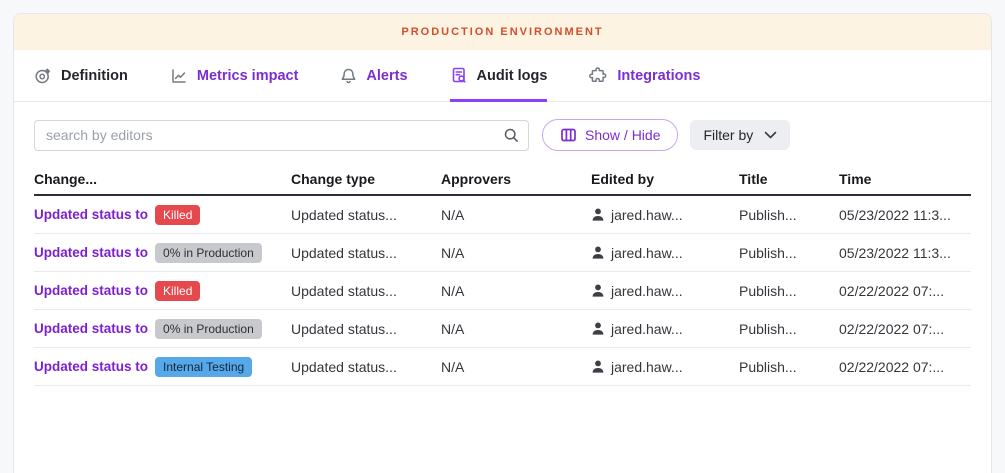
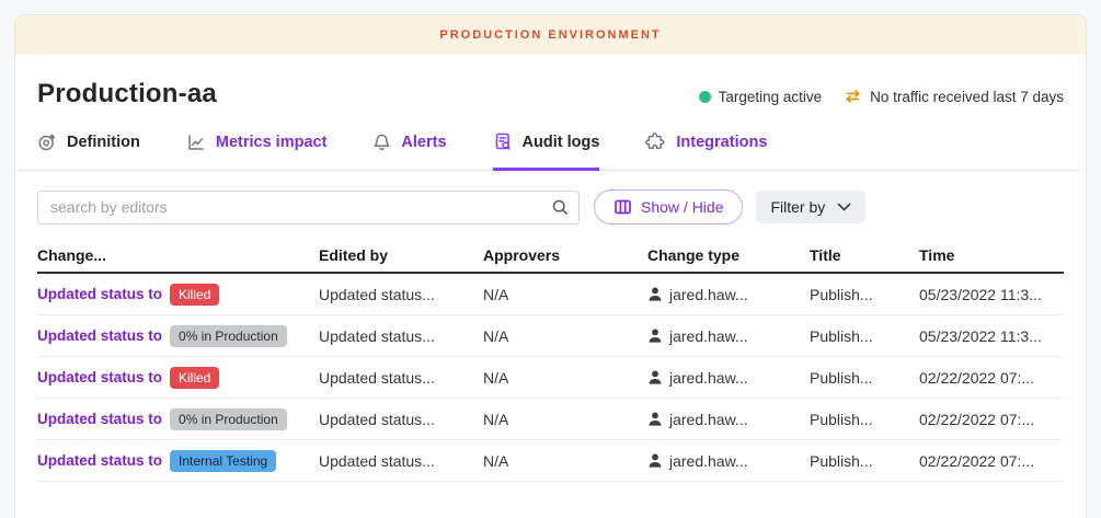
  PRODUCTION ENVIRONMENT
+ Production-aa
+ Targeting active
+ No traffic received last 7 days
  Definition
  Metrics impact
  Alerts
  Audit logs
  Integrations
  search by editors
  Show / Hide
  Filter by
  Change...
- Change type
+ Edited by
  Approvers
- Edited by
+ Change type
  Title
  Time
  Updated status to
  Killed
  Updated status...
  N/A
  jared.haw...
  Publish...
  05/23/2022 11:3...
  Updated status to
  0% in Production
  Updated status...
  N/A
  jared.haw...
  Publish...
  05/23/2022 11:3...
  Updated status to
  Killed
  Updated status...
  N/A
  jared.haw...
  Publish...
  02/22/2022 07:...
  Updated status to
  0% in Production
  Updated status...
  N/A
  jared.haw...
  Publish...
  02/22/2022 07:...
  Updated status to
  Internal Testing
  Updated status...
  N/A
  jared.haw...
  Publish...
  02/22/2022 07:...
